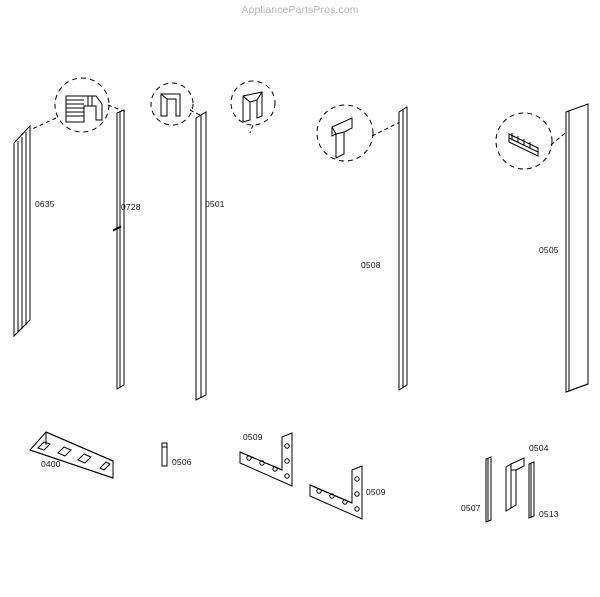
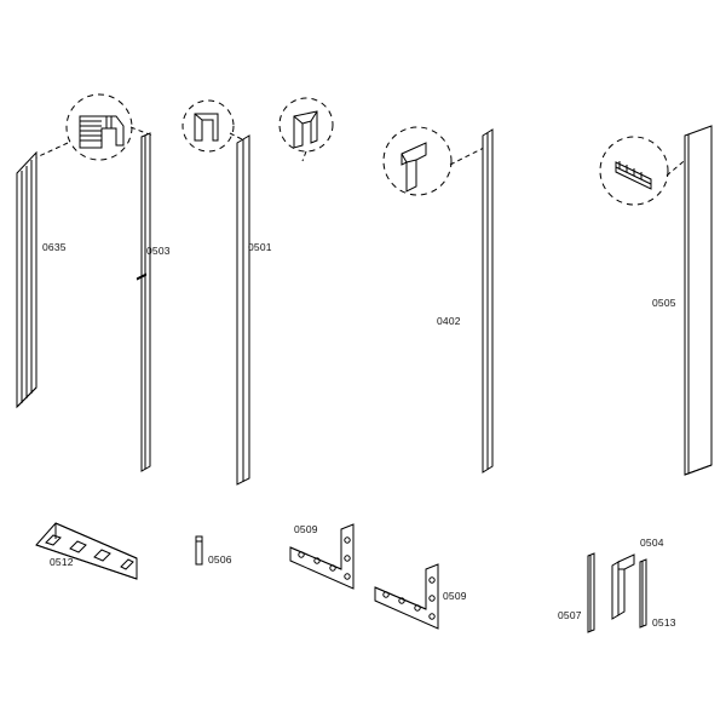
- AppliancePartsPros.com
  0635
- 0728
+ 0503
  0501
- 0508
+ 0402
  0505
- 0400
+ 0512
  0506
  0509
  0509
  0504
  0507
  0513
